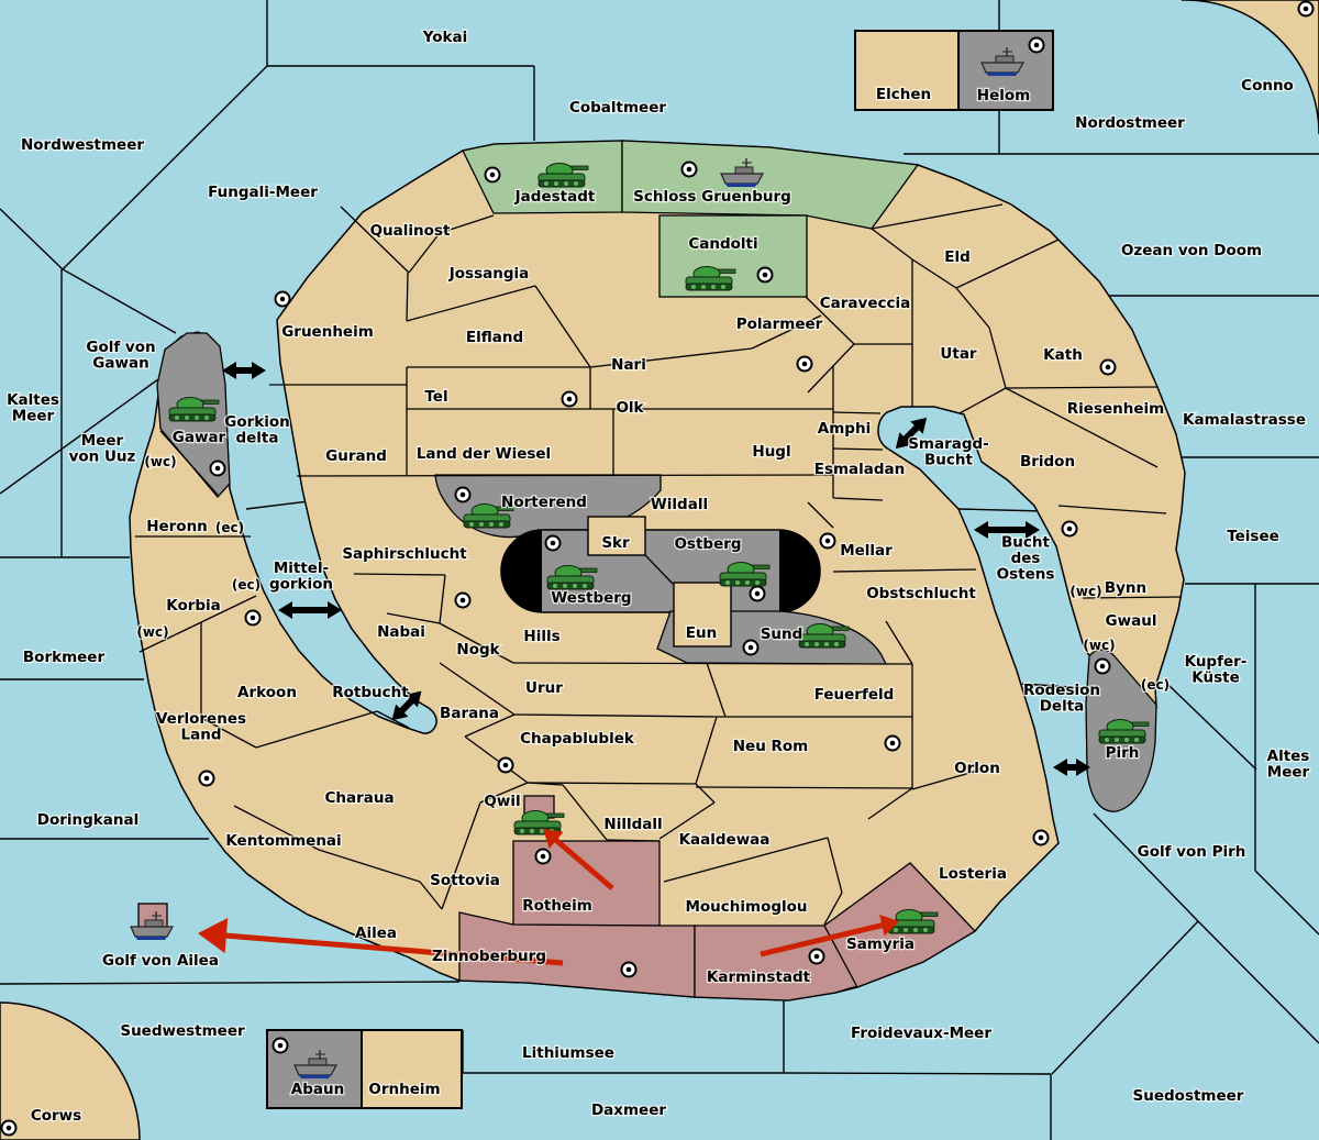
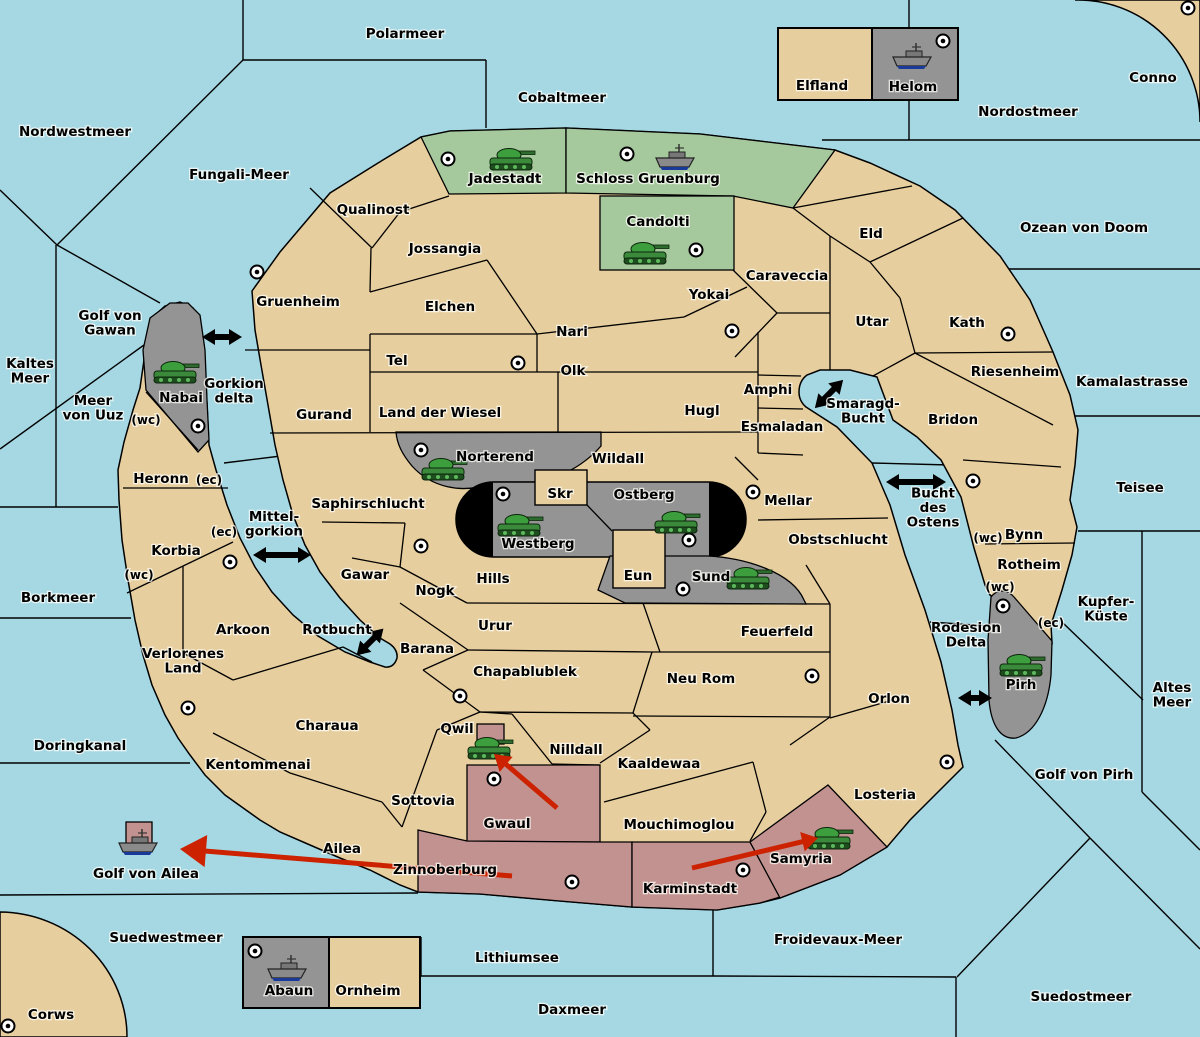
- Yokai
+ Polarmeer
  Cobaltmeer
  Nordwestmeer
  Fungali-Meer
  Nordostmeer
  Conno
  Ozean von Doom
- Elchen
+ Elfland
  Helom
  Jadestadt
  Schloss Gruenburg
  Candolti
  Qualinost
  Jossangia
  Eld
  Caraveccia
- Polarmeer
+ Yokai
  Gruenheim
- Elfland
+ Elchen
  Nari
  Kath
  Utar
  Golf von Gawan
  Kaltes Meer
  Tel
  Olk
  Riesenheim
  Kamalastrasse
  Meer von Uuz
- Gawar
+ Nabai
  Gorkion delta
  Amphi
  Smaragd- Bucht
  Land der Wiesel
  Hugl
  Gurand
  Esmaladan
  Bridon
  (wc)
  Heronn
  (ec)
  Norterend
  Wildall
  Skr
  Ostberg
  Mellar
  Saphirschlucht
  Bucht des Ostens
  Teisee
  (ec)
  Mittel- gorkion
  Westberg
  Obstschlucht
  Bynn
  (wc)
  Korbia
  (wc)
- Gwaul
+ Rotheim
  Borkmeer
- Nabai
+ Gawar
  Eun
  Sund
  Hills
  Nogk
  (wc)
  Kupfer- Küste
  (ec)
  Urur
  Arkoon
  Rotbucht
  Feuerfeld
  Barana
  Rodesion Delta
  Chapablublek
  Neu Rom
  Verlorenes Land
  Pirh
  Orlon
  Altes Meer
  Charaua
  Doringkanal
  Qwil
  Nilldall
  Kaaldewaa
  Kentommenai
  Golf von Pirh
  Losteria
  Sottovia
- Rotheim
+ Gwaul
  Mouchimoglou
  Ailea
  Samyria
  Golf von Ailea
  Zinnoberburg
  Karminstadt
  Suedwestmeer
  Froidevaux-Meer
  Lithiumsee
  Abaun
  Ornheim
  Corws
  Daxmeer
  Suedostmeer
